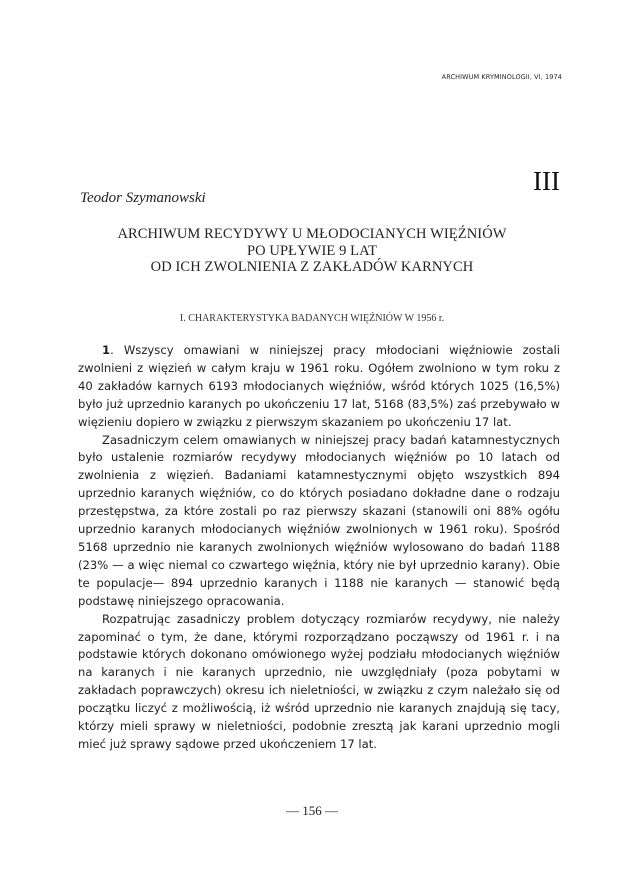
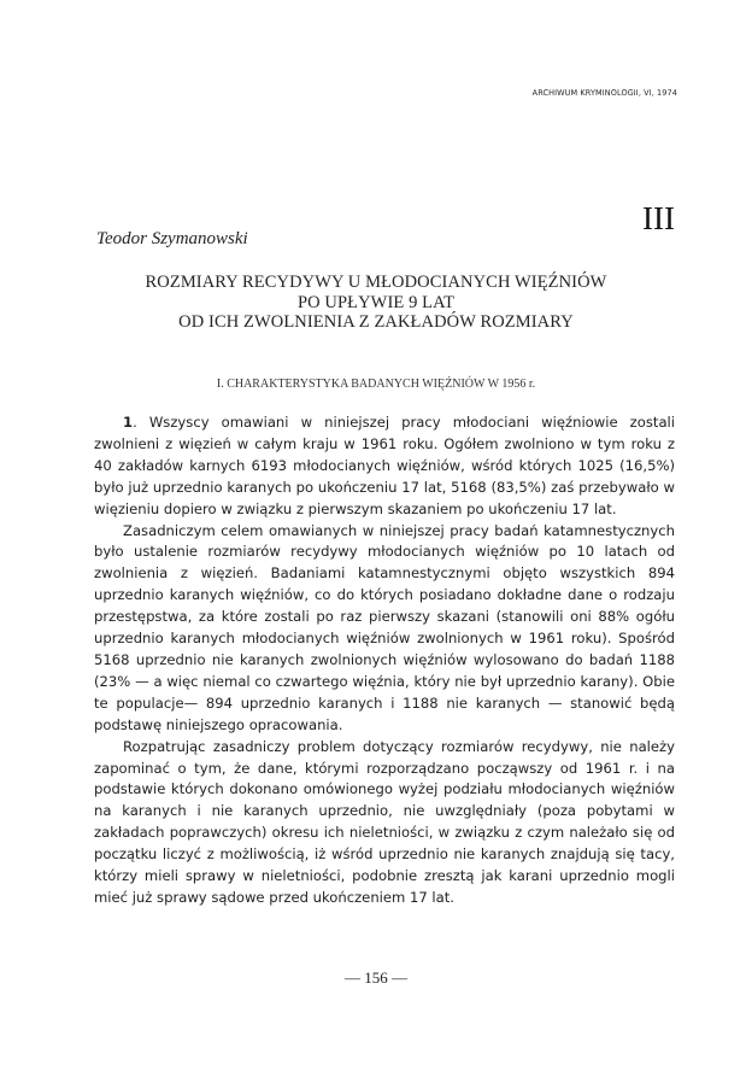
  ARCHIWUM KRYMINOLOGII, VI, 1974
  III
  Teodor Szymanowski
- ARCHIWUM RECYDYWY U MŁODOCIANYCH WIĘŹNIÓW
+ ROZMIARY RECYDYWY U MŁODOCIANYCH WIĘŹNIÓW
  PO UPŁYWIE 9 LAT
- OD ICH ZWOLNIENIA Z ZAKŁADÓW KARNYCH
+ OD ICH ZWOLNIENIA Z ZAKŁADÓW ROZMIARY
  I. CHARAKTERYSTYKA BADANYCH WIĘŹNIÓW W 1956 r.
  1. Wszyscy omawiani w niniejszej pracy młodociani więźniowie zostali zwolnieni z więzień w całym kraju w 1961 roku. Ogółem zwolniono w tym roku z 40 zakładów karnych 6193 młodocianych więźniów, wśród których 1025 (16,5%) było już uprzednio karanych po ukończeniu 17 lat, 5168 (83,5%) zaś przebywało w więzieniu dopiero w związku z pierwszym skazaniem po ukończeniu 17 lat.
  Zasadniczym celem omawianych w niniejszej pracy badań katamnestycznych było ustalenie rozmiarów recydywy młodocianych więźniów po 10 latach od zwolnienia z więzień. Badaniami katamnestycznymi objęto wszystkich 894 uprzednio karanych więźniów, co do których posiadano dokładne dane o rodzaju przestępstwa, za które zostali po raz pierwszy skazani (stanowili oni 88% ogółu uprzednio karanych młodocianych więźniów zwolnionych w 1961 roku). Spośród 5168 uprzednio nie karanych zwolnionych więźniów wylosowano do badań 1188 (23% — a więc niemal co czwartego więźnia, który nie był uprzednio karany). Obie te populacje— 894 uprzednio karanych i 1188 nie karanych — stanowić będą podstawę niniejszego opracowania.
  Rozpatrując zasadniczy problem dotyczący rozmiarów recydywy, nie należy zapominać o tym, że dane, którymi rozporządzano począwszy od 1961 r. i na podstawie których dokonano omówionego wyżej podziału młodocianych więźniów na karanych i nie karanych uprzednio, nie uwzględniały (poza pobytami w zakładach poprawczych) okresu ich nieletniości, w związku z czym należało się od początku liczyć z możliwością, iż wśród uprzednio nie karanych znajdują się tacy, którzy mieli sprawy w nieletniości, podobnie zresztą jak karani uprzednio mogli mieć już sprawy sądowe przed ukończeniem 17 lat.
  — 156 —
